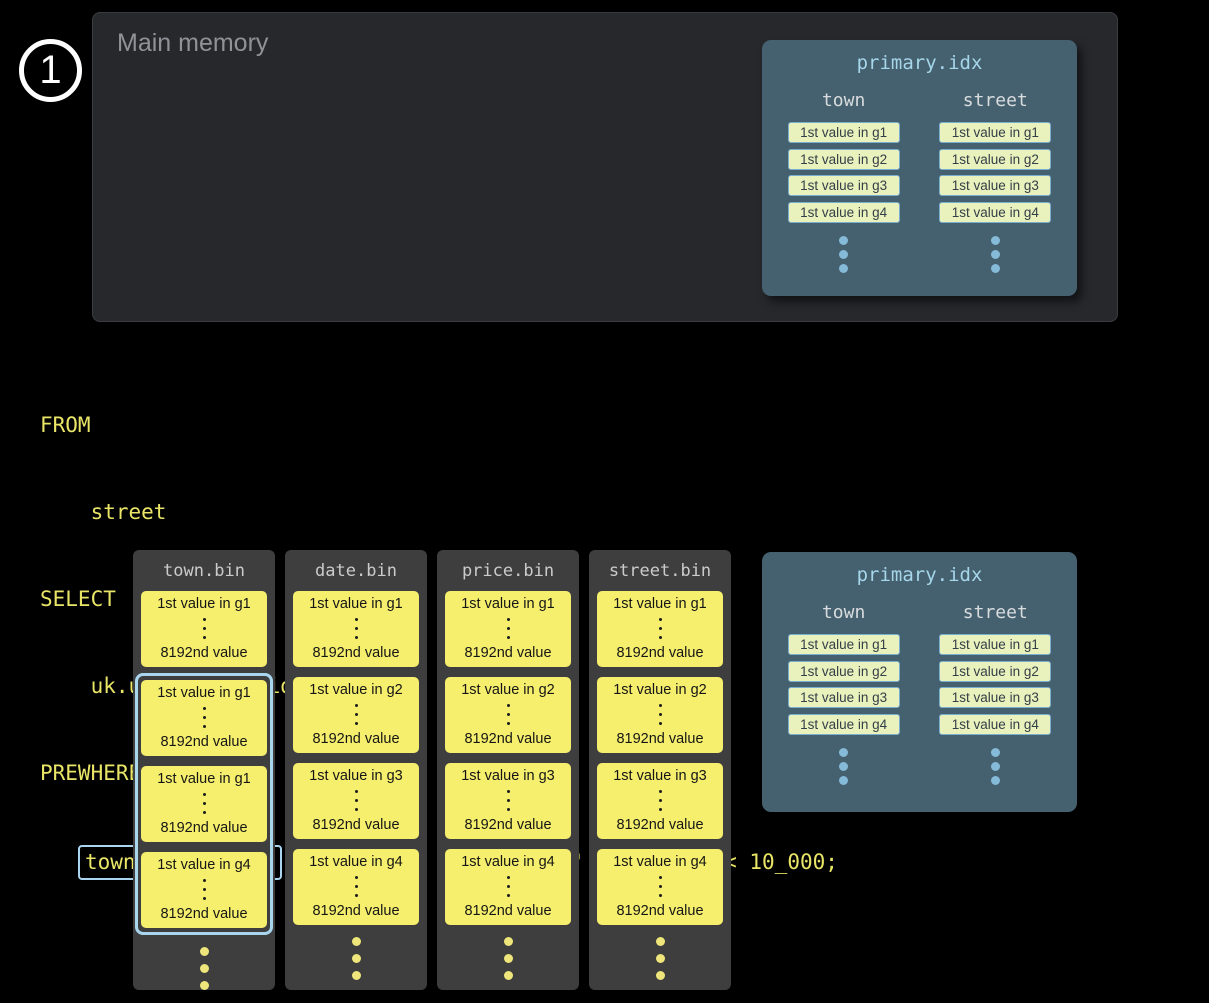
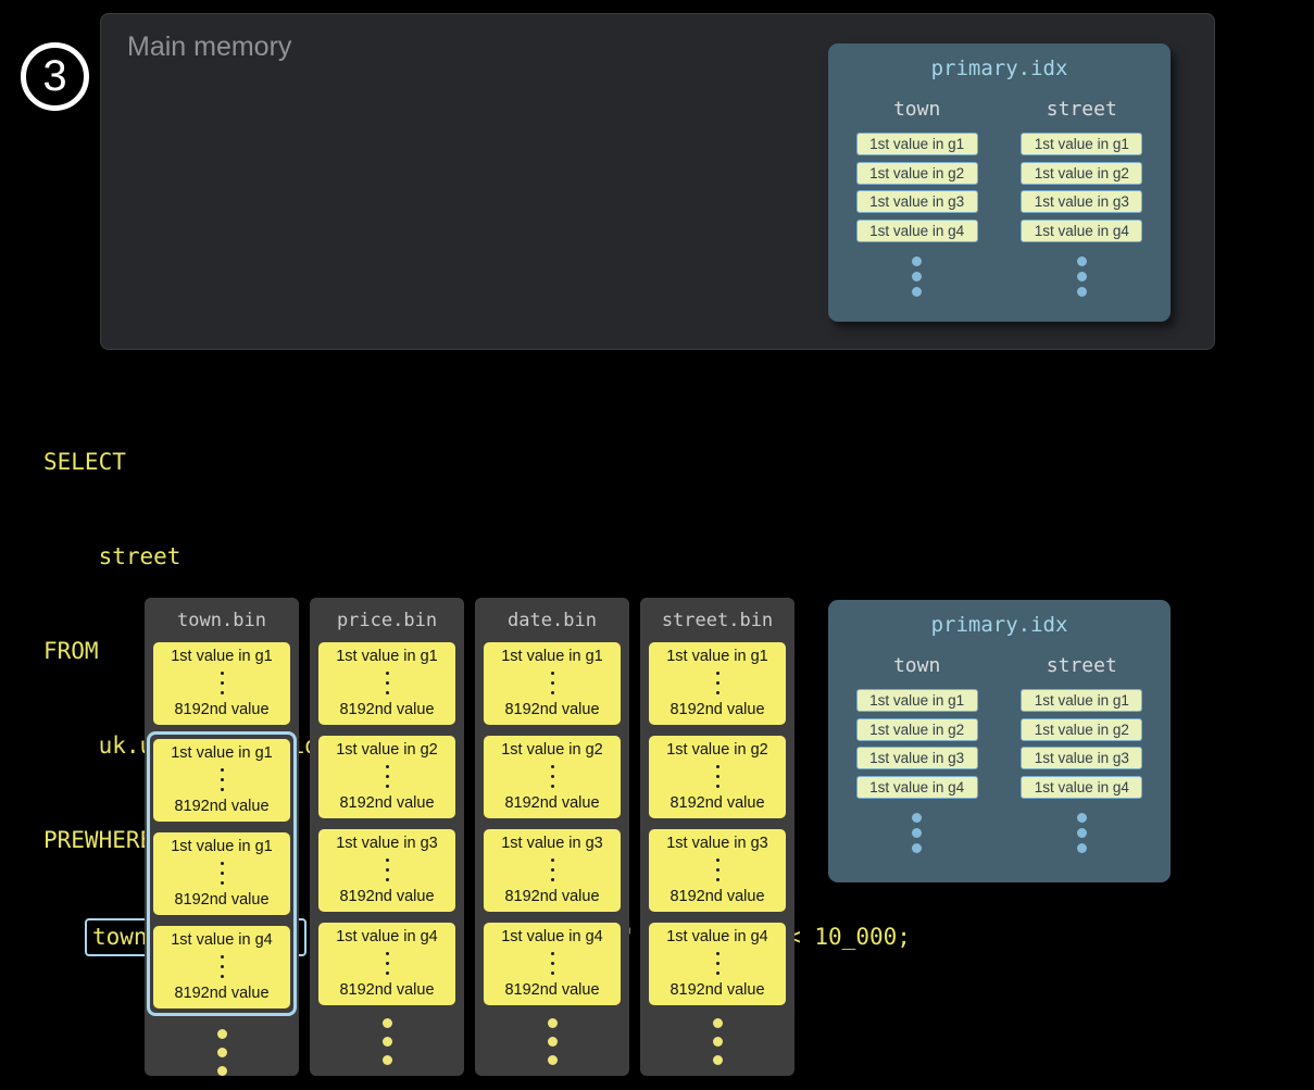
- 1
+ 3
  Main memory
  primary.idx
  town
  1st value in g1
  1st value in g2
  1st value in g3
  1st value in g4
  street
  1st value in g1
  1st value in g2
  1st value in g3
  1st value in g4
- FROM
+ SELECT
  street
- SELECT
+ FROM
  PREWHER
  town.bin
  1st value in g1
  8192nd value
  1st value in g1
  8192nd value
  1st value in g1
  8192nd value
  1st value in g4
  8192nd value
- date.bin
+ price.bin
  1st value in g1
  8192nd value
  1st value in g2
  8192nd value
  1st value in g3
  8192nd value
  1st value in g4
  8192nd value
- price.bin
+ date.bin
  1st value in g1
  8192nd value
  1st value in g2
  8192nd value
  1st value in g3
  8192nd value
  1st value in g4
  8192nd value
  street.bin
  1st value in g1
  8192nd value
  1st value in g2
  8192nd value
  1st value in g3
  8192nd value
  1st value in g4
  8192nd value
  primary.idx
  town
  1st value in g1
  1st value in g2
  1st value in g3
  1st value in g4
  street
  1st value in g1
  1st value in g2
  1st value in g3
  1st value in g4
